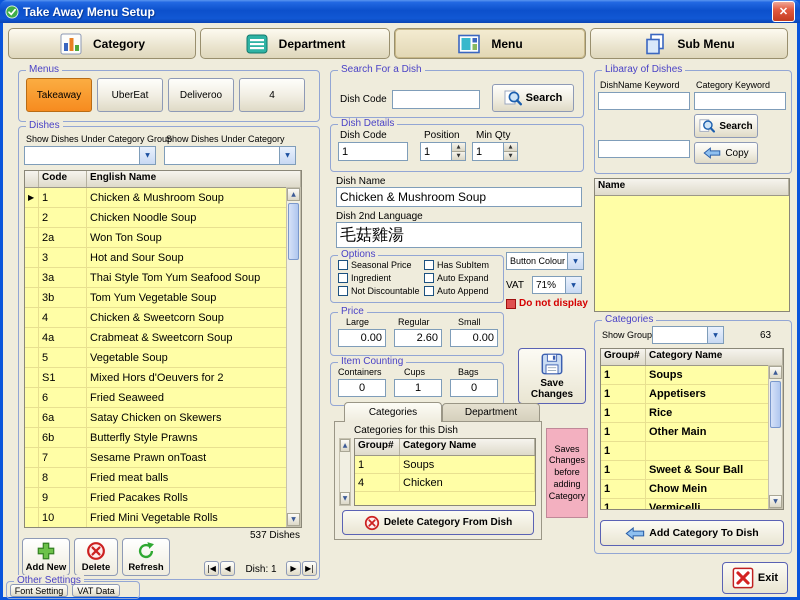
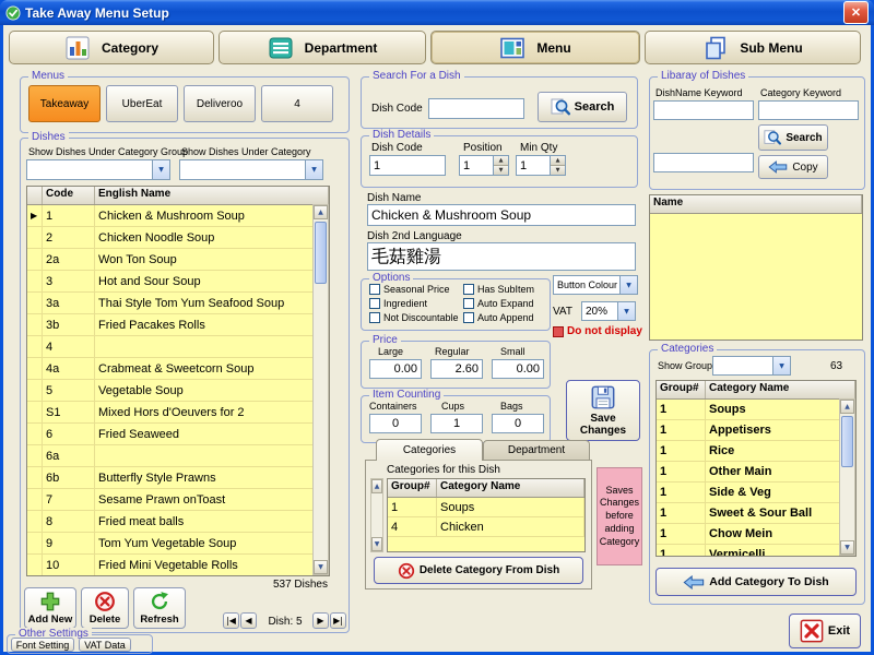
  Take Away Menu Setup
  Category
  Department
  Menu
  Sub Menu
  Menus
  Takeaway
  UberEat
  Deliveroo
  4
  Dishes
  Show Dishes Under Category Group
  Show Dishes Under Category
  Code
  English Name
  1
  Chicken & Mushroom Soup
  2
  Chicken Noodle Soup
  2a
  Won Ton Soup
  3
  Hot and Sour Soup
  3a
  Thai Style Tom Yum Seafood Soup
  3b
- Tom Yum Vegetable Soup
+ Fried Pacakes Rolls
  4
- Chicken & Sweetcorn Soup
  4a
  Crabmeat & Sweetcorn Soup
  5
  Vegetable Soup
  S1
  Mixed Hors d'Oeuvers for 2
  6
  Fried Seaweed
  6a
- Satay Chicken on Skewers
  6b
  Butterfly Style Prawns
  7
  Sesame Prawn onToast
  8
  Fried meat balls
  9
- Fried Pacakes Rolls
+ Tom Yum Vegetable Soup
  10
  Fried Mini Vegetable Rolls
  537 Dishes
  Add New
  Delete
  Refresh
  |◀
  ◀
- Dish: 1
+ Dish: 5
  ▶
  ▶|
  Search For a Dish
  Dish Code
  Search
  Dish Details
  Dish Code
  Position
  Min Qty
  1
  1
  1
  Dish Name
  Chicken & Mushroom Soup
  Dish 2nd Language
  毛菇雞湯
  Options
  Seasonal Price
  Ingredient
  Not Discountable
  Has SubItem
  Auto Expand
  Auto Append
  Button Colour
  VAT
- 71%
+ 20%
  Do not display
  Price
  Large
  Regular
  Small
  0.00
  2.60
  0.00
  Item Counting
  Containers
  Cups
  Bags
  0
  1
  0
  Save Changes
  Categories
  Department
  Categories for this Dish
  Group#
  Category Name
  1
  Soups
  4
  Chicken
  Delete Category From Dish
  Saves Changes before adding Category
  Libaray of Dishes
  DishName Keyword
  Category Keyword
  Search
  Copy
  Name
  Categories
  Show Group
  63
  Group#
  Category Name
  1
  Soups
  1
  Appetisers
  1
  Rice
  1
  Other Main
  1
+ Side & Veg
  1
  Sweet & Sour Ball
  1
  Chow Mein
  1
  Vermicelli
  Add Category To Dish
  Other Settings
  Font Setting
  VAT Data
  Exit
